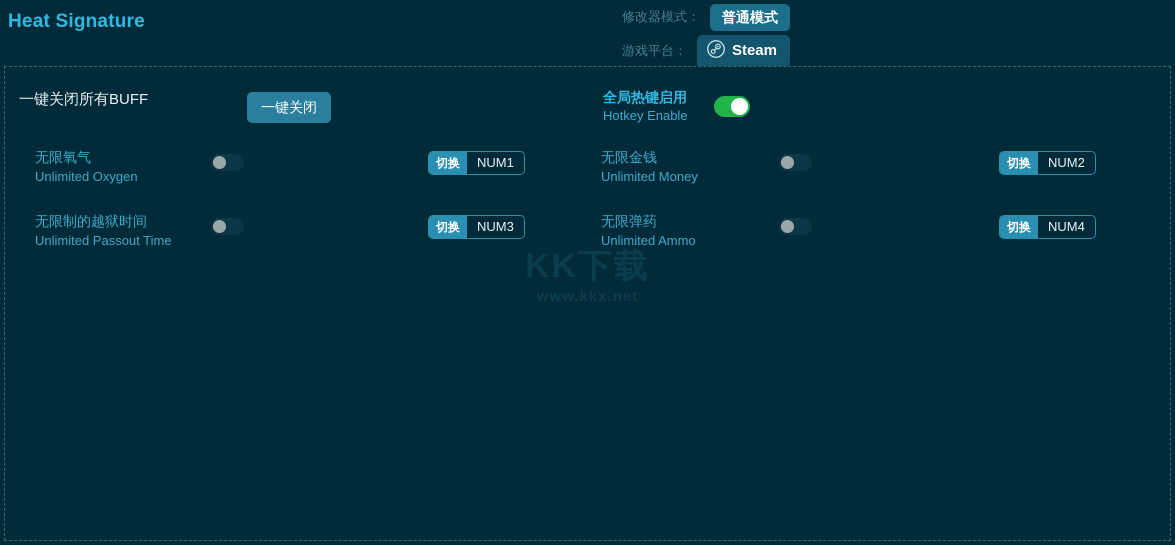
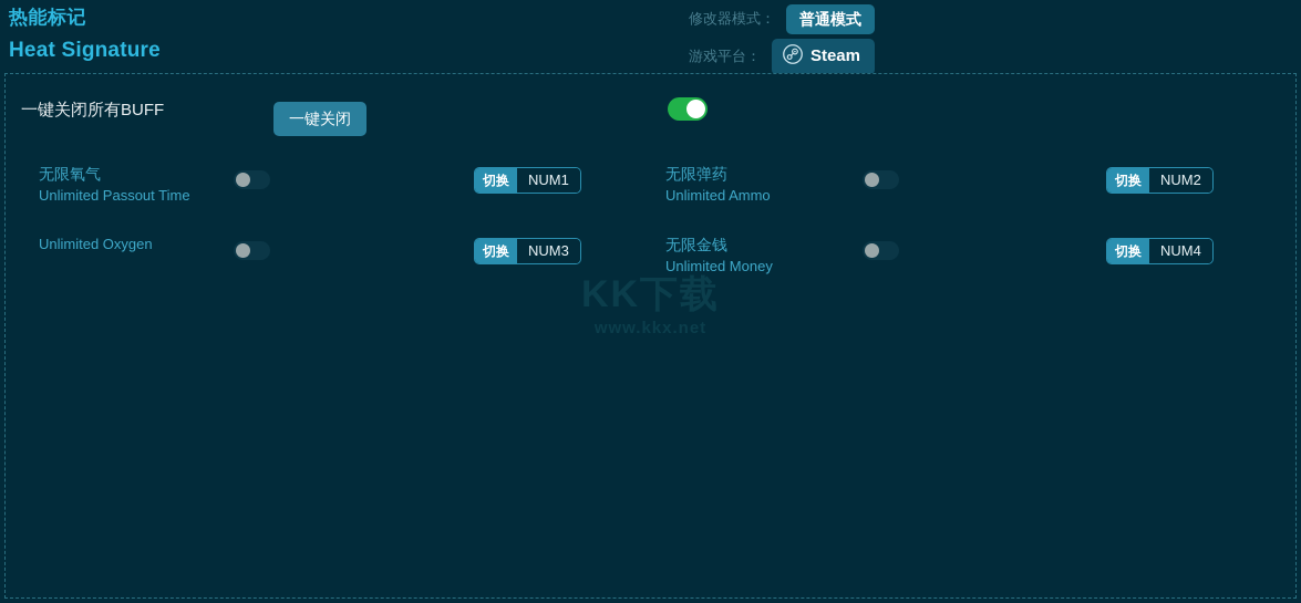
+ 热能标记
  Heat Signature
  修改器模式：
  普通模式
  游戏平台：
  Steam
  一键关闭所有BUFF
  一键关闭
- 全局热键启用
- Hotkey Enable
  无限氧气
- Unlimited Oxygen
+ Unlimited Passout Time
  切换
  NUM1
- 无限金钱
+ 无限弹药
- Unlimited Money
+ Unlimited Ammo
  切换
  NUM2
- 无限制的越狱时间
- Unlimited Passout Time
+ Unlimited Oxygen
  切换
  NUM3
- 无限弹药
+ 无限金钱
- Unlimited Ammo
+ Unlimited Money
  切换
  NUM4
